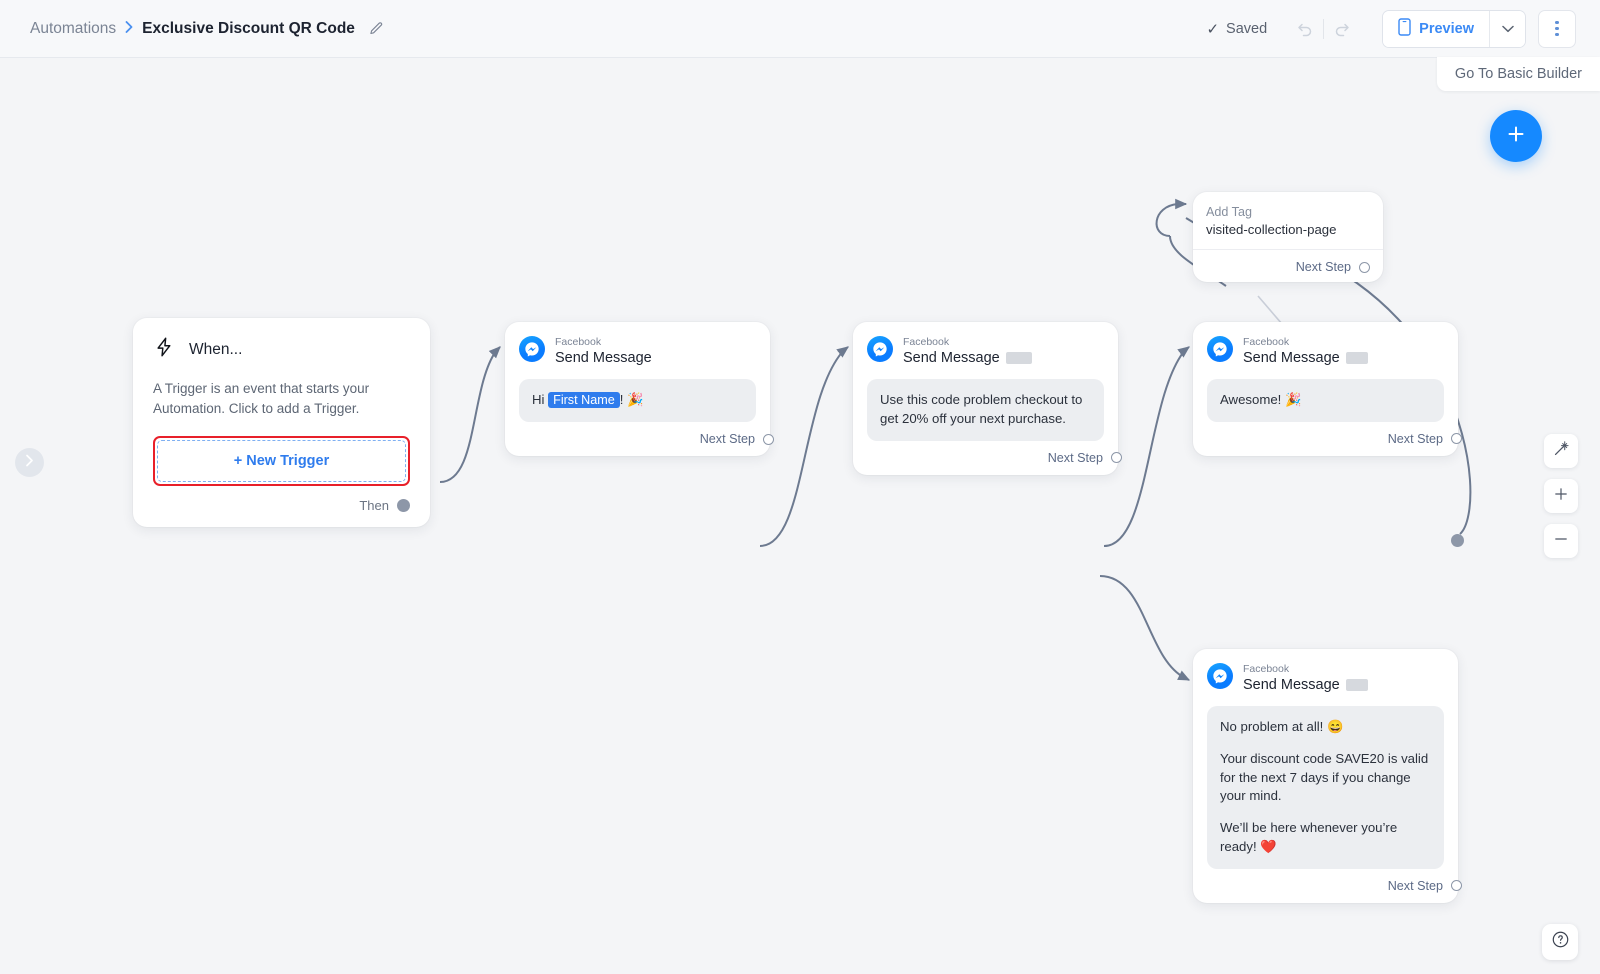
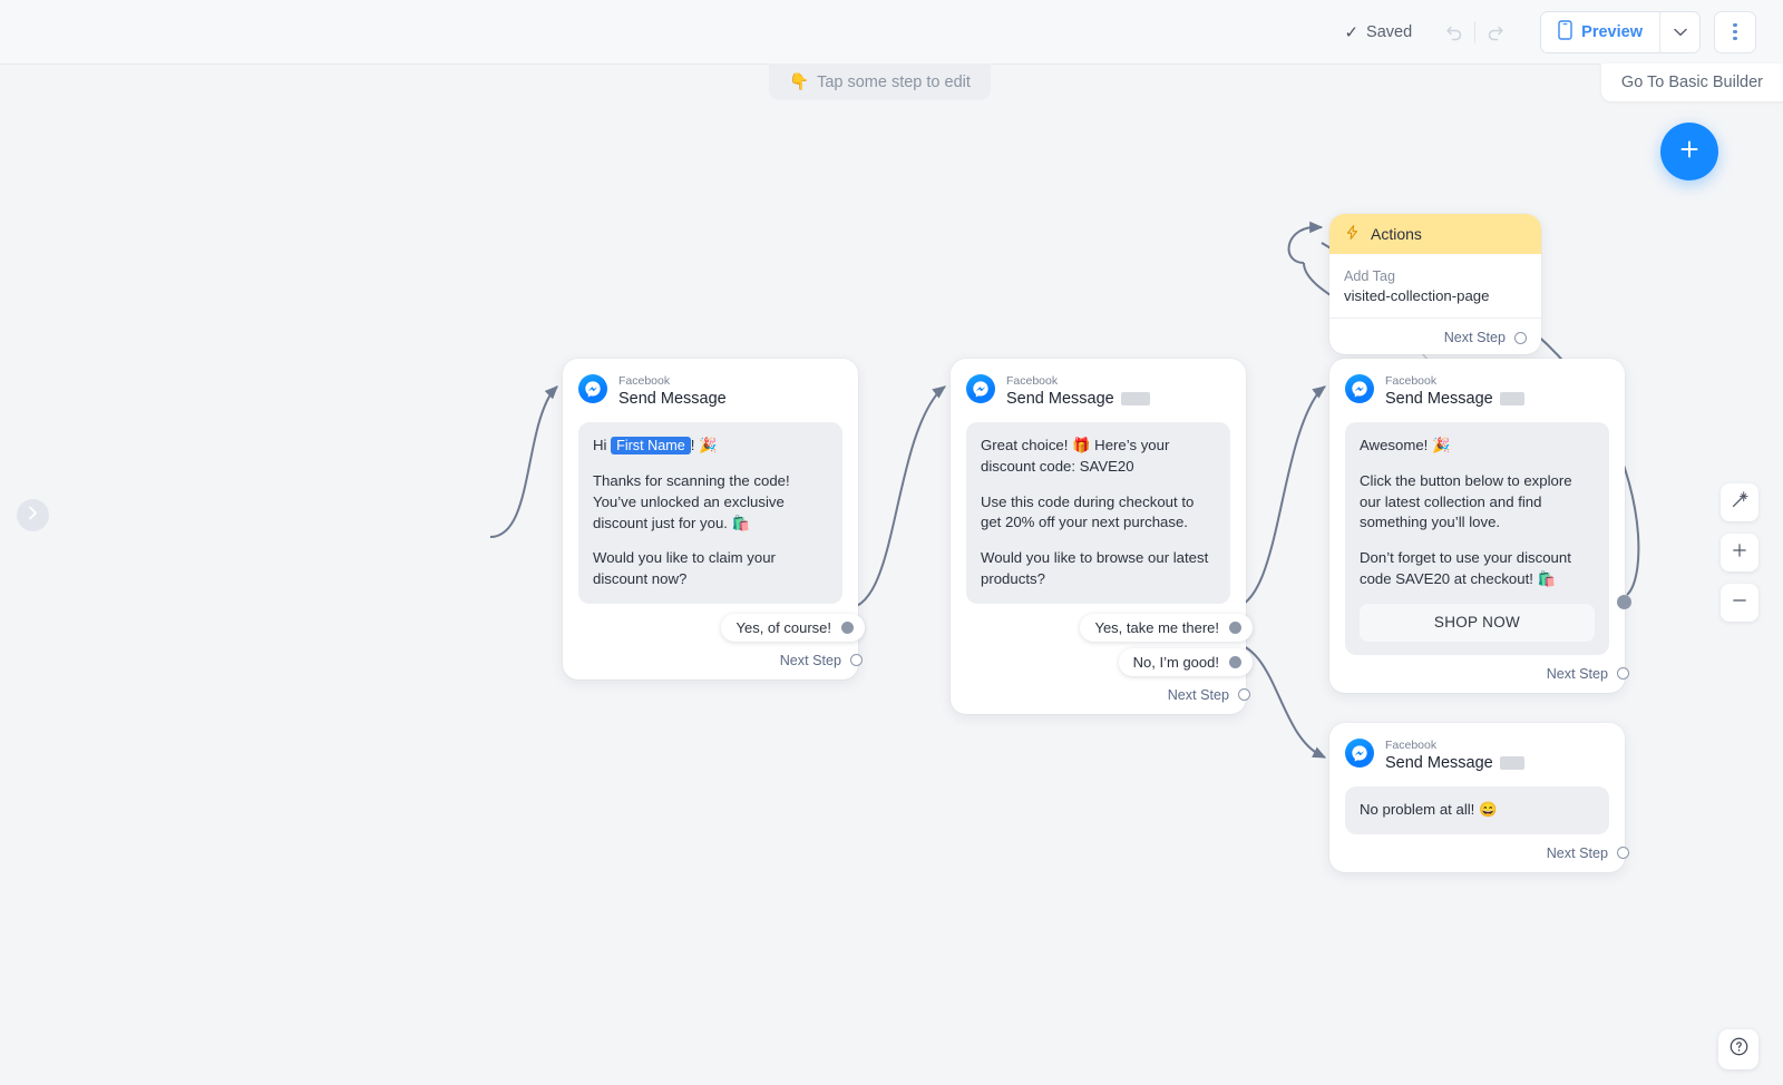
- Automations
- Exclusive Discount QR Code
  ✓
  Saved
  Preview
+ 👇
+ Tap some step to edit
  Go To Basic Builder
- When...
- A Trigger is an event that starts your Automation. Click to add a Trigger.
- + New Trigger
- Then
  Facebook
  Send Message
  Hi First Name ! 🎉
+ Thanks for scanning the code! You’ve unlocked an exclusive discount just for you. 🛍️
+ Would you like to claim your discount now?
+ Yes, of course!
  Next Step
  Facebook
  Send Message
+ Great choice! 🎁 Here’s your discount code: SAVE20
- Use this code problem checkout to get 20% off your next purchase.
+ Use this code during checkout to get 20% off your next purchase.
+ Would you like to browse our latest products?
+ Yes, take me there!
+ No, I’m good!
  Next Step
+ Actions
  Add Tag
  visited-collection-page
  Next Step
  Facebook
  Send Message
  Awesome! 🎉
+ Click the button below to explore our latest collection and find something you’ll love.
+ Don’t forget to use your discount code SAVE20 at checkout! 🛍️
+ SHOP NOW
  Next Step
  Facebook
  Send Message
  No problem at all! 😄
- Your discount code SAVE20 is valid for the next 7 days if you change your mind.
- We’ll be here whenever you’re ready! ❤️
  Next Step
